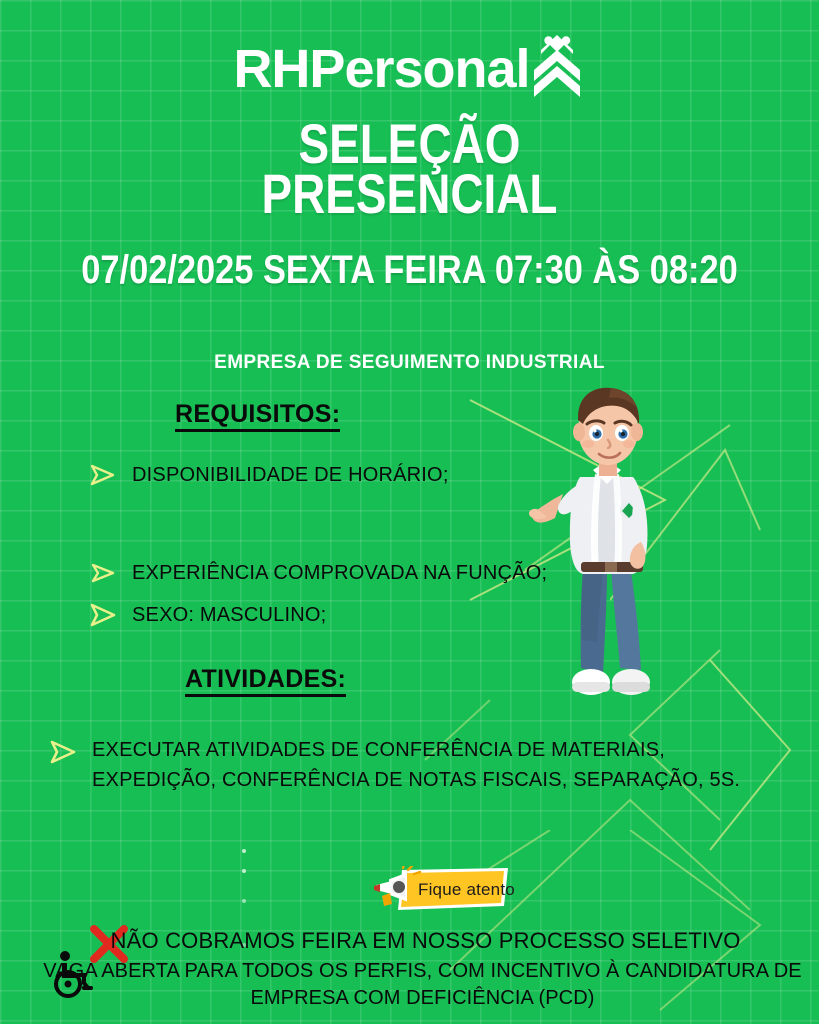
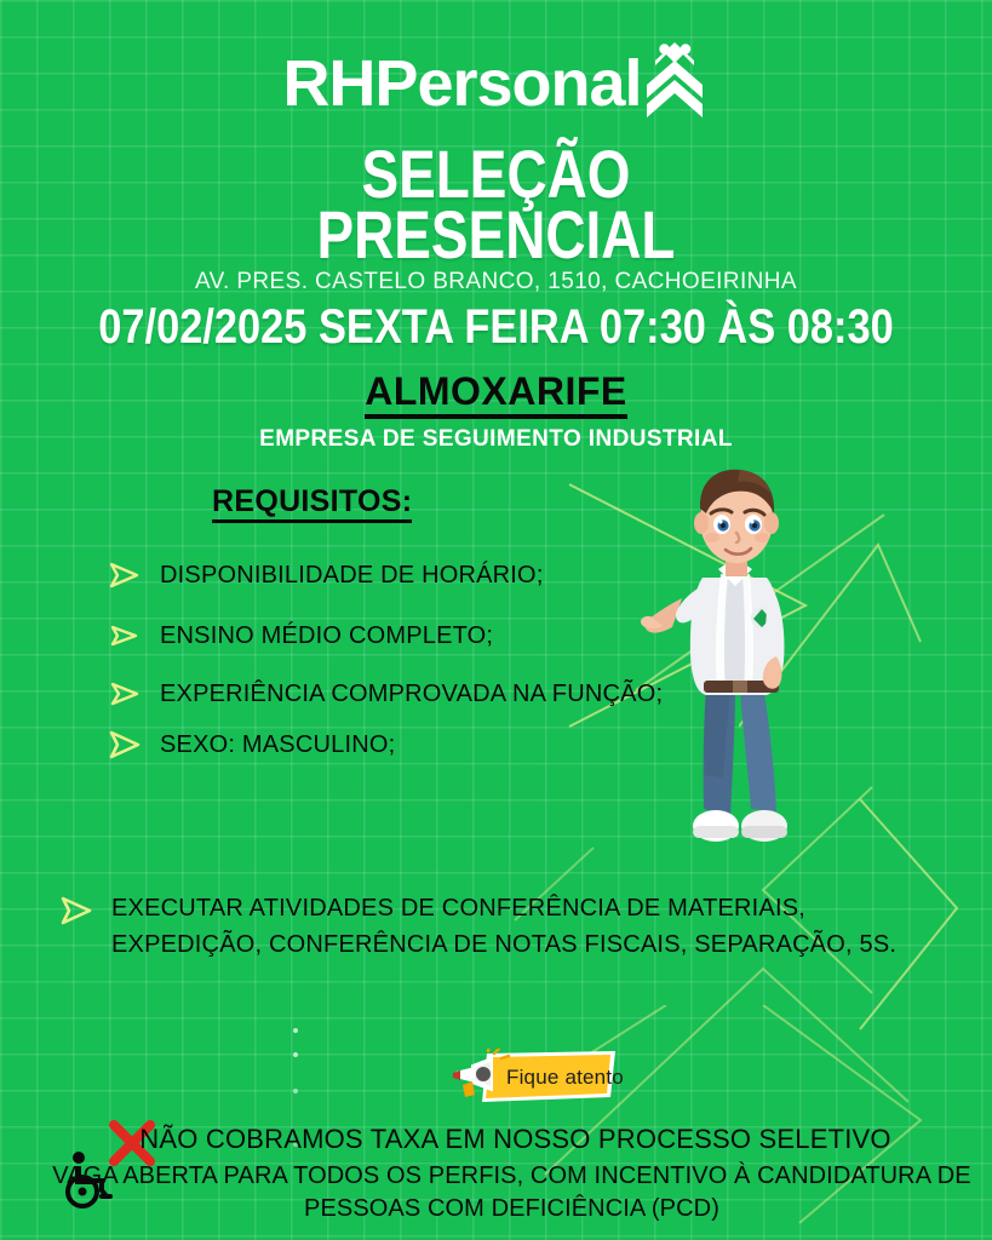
  RHPersonal
  SELEÇÃO
  PRESENCIAL
+ AV. PRES. CASTELO BRANCO, 1510, CACHOEIRINHA
- 07/02/2025 SEXTA FEIRA 07:30 ÀS 08:20
+ 07/02/2025 SEXTA FEIRA 07:30 ÀS 08:30
+ ALMOXARIFE
  EMPRESA DE SEGUIMENTO INDUSTRIAL
  REQUISITOS:
  DISPONIBILIDADE DE HORÁRIO;
+ ENSINO MÉDIO COMPLETO;
  EXPERIÊNCIA COMPROVADA NA FUNÇÃO;
  SEXO: MASCULINO;
- ATIVIDADES:
  EXECUTAR ATIVIDADES DE CONFERÊNCIA DE MATERIAIS, EXPEDIÇÃO, CONFERÊNCIA DE NOTAS FISCAIS, SEPARAÇÃO, 5S.
  Fique atento
- NÃO COBRAMOS FEIRA EM NOSSO PROCESSO SELETIVO
+ NÃO COBRAMOS TAXA EM NOSSO PROCESSO SELETIVO
- VAGA ABERTA PARA TODOS OS PERFIS, COM INCENTIVO À CANDIDATURA DE EMPRESA COM DEFICIÊNCIA (PCD)
+ VAGA ABERTA PARA TODOS OS PERFIS, COM INCENTIVO À CANDIDATURA DE PESSOAS COM DEFICIÊNCIA (PCD)
